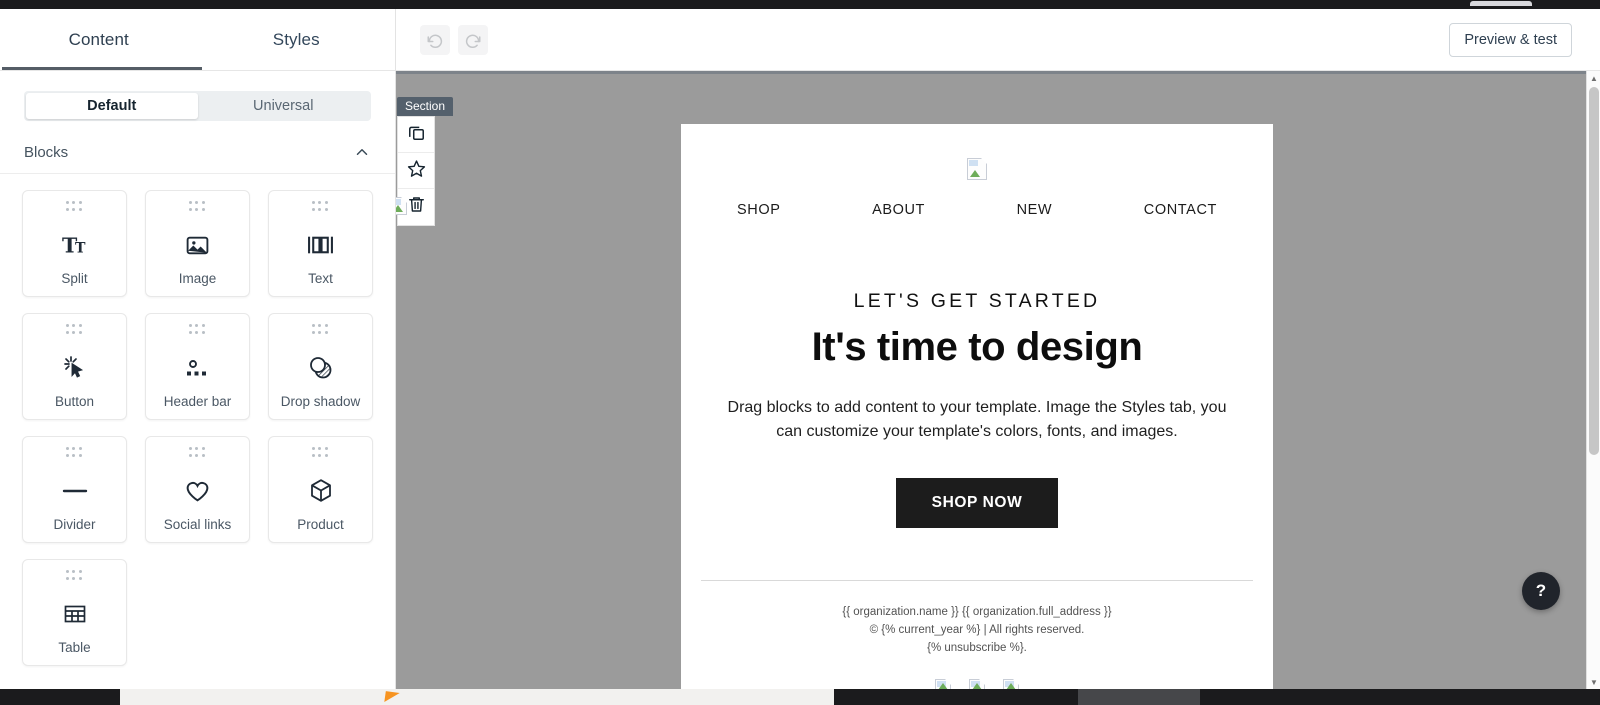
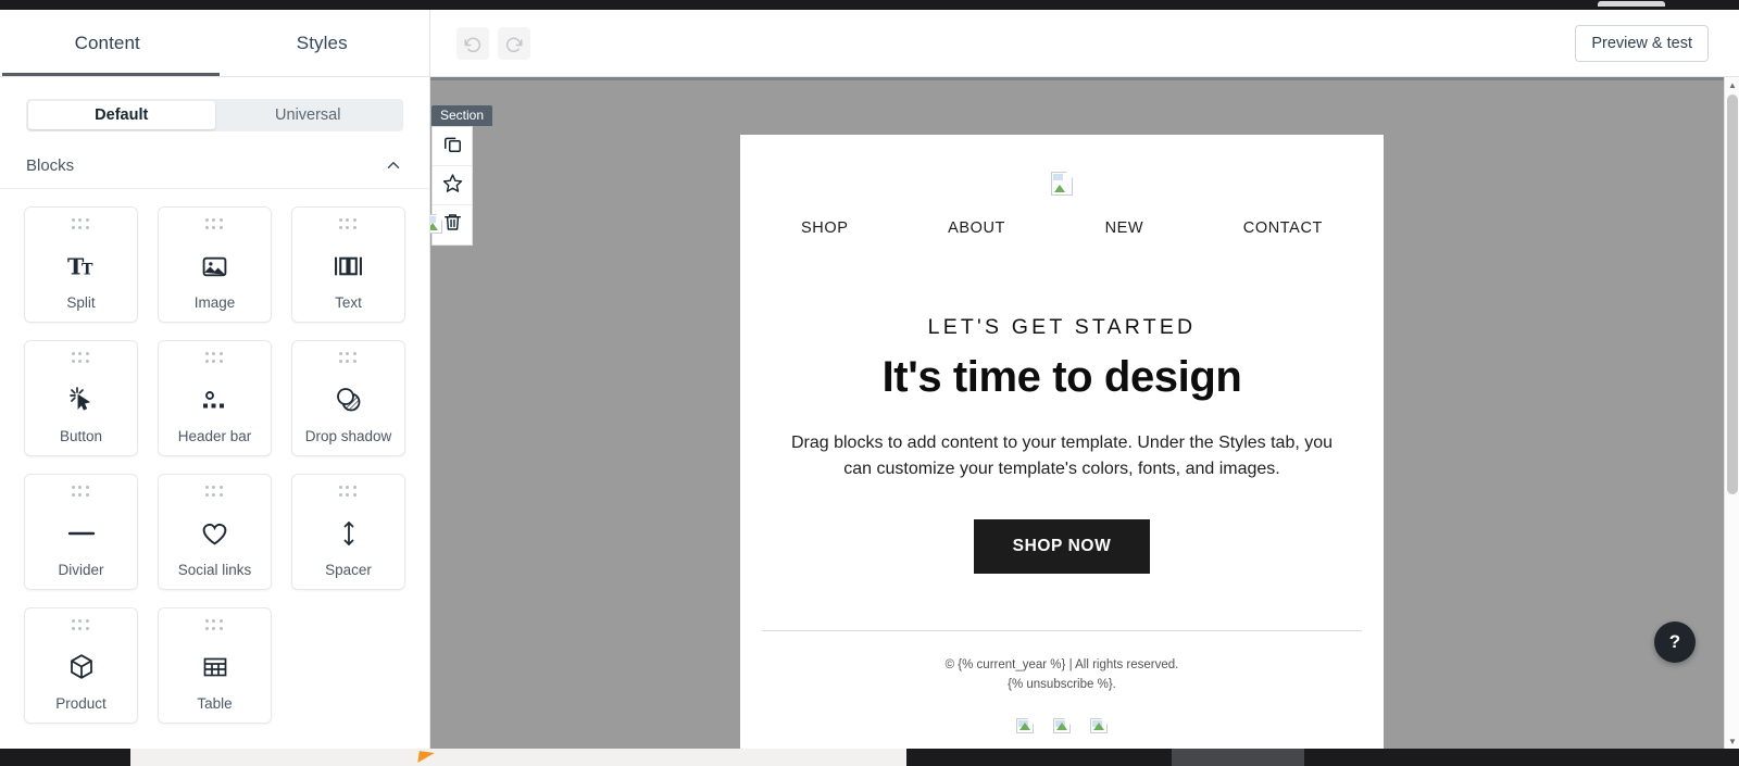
  Content
  Styles
  Default
  Universal
  Blocks
  T
  T
  Split
  Image
  Text
  Button
  Header bar
  Drop shadow
  Divider
  Social links
+ Spacer
  Product
  Table
  Preview & test
  Section
  SHOP
  ABOUT
  NEW
  CONTACT
  LET'S GET STARTED
  It's time to design
- Drag blocks to add content to your template. Image the Styles tab, you can customize your template's colors, fonts, and images.
+ Drag blocks to add content to your template. Under the Styles tab, you can customize your template's colors, fonts, and images.
  SHOP NOW
- {{ organization.name }} {{ organization.full_address }}
  © {% current_year %} | All rights reserved.
  {% unsubscribe %}.
  ?
  ▲
  ▼
